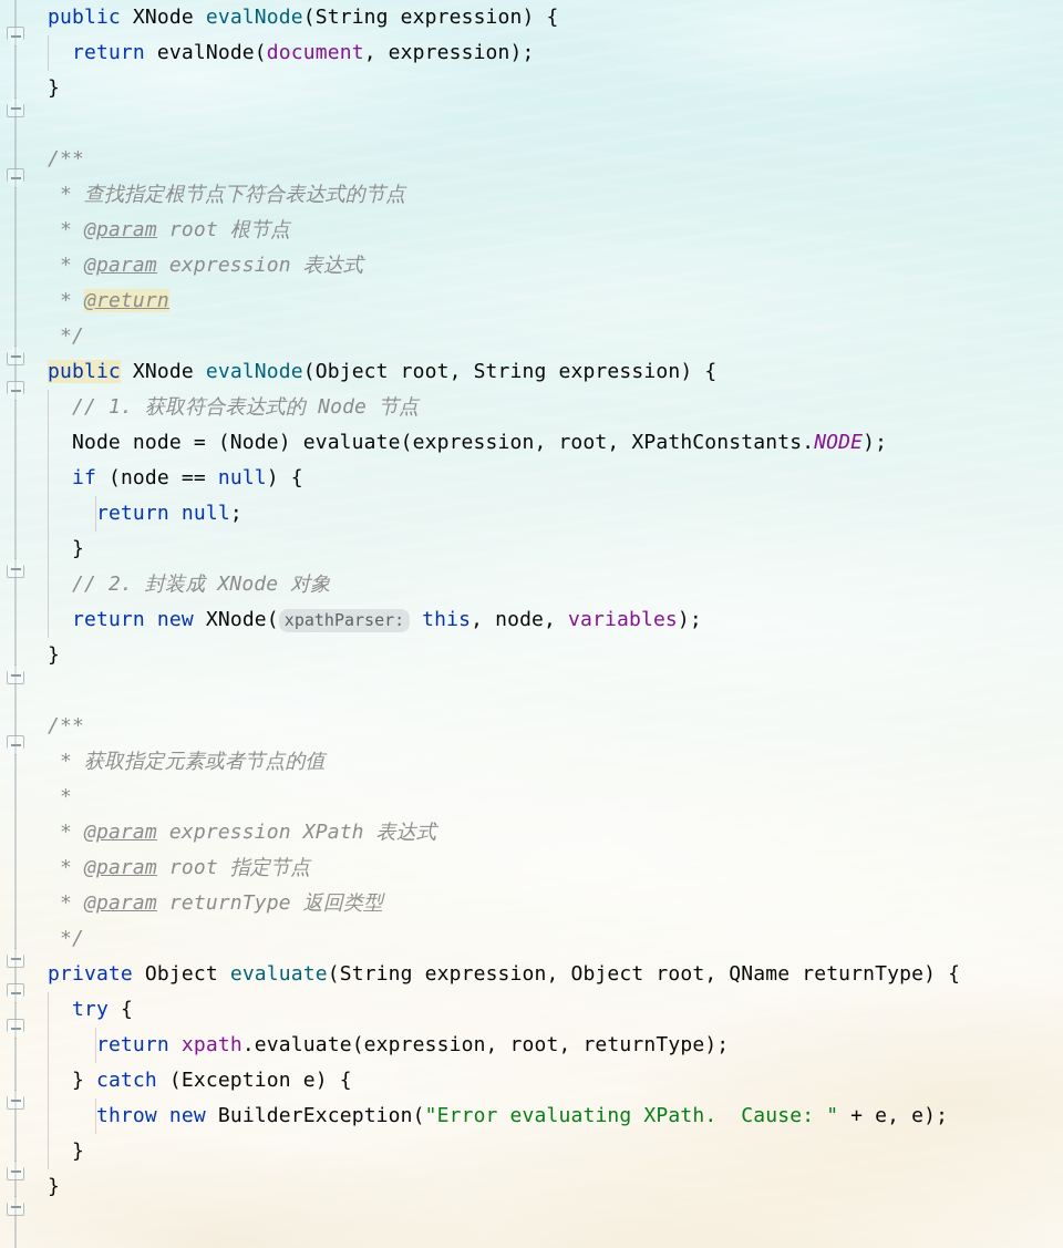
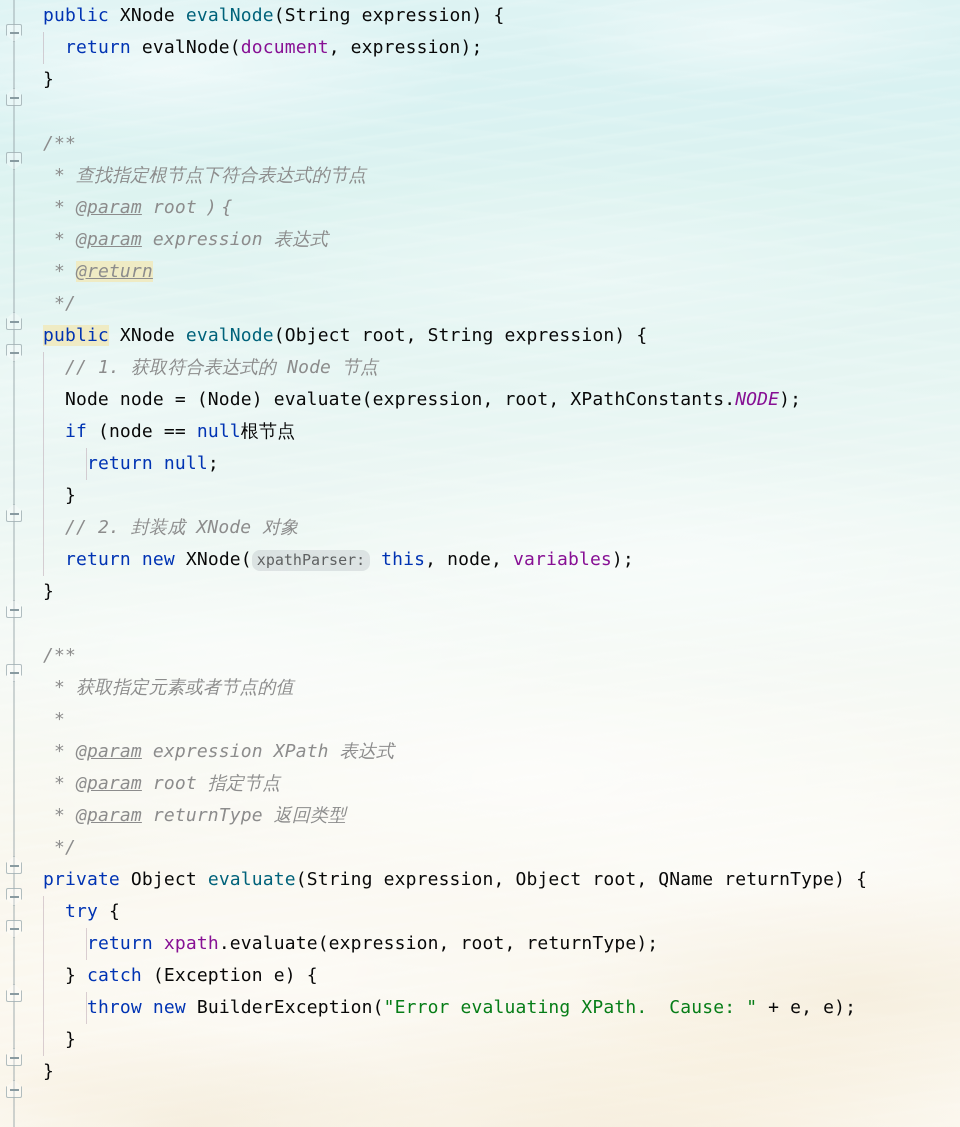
  public XNode evalNode(String expression) {
  return evalNode(document, expression);
  }
  /**
  * 查找指定根节点下符合表达式的节点
- * @param root 根节点
+ * @param root ) {
  * @param expression 表达式
  * @return
  */
  public XNode evalNode(Object root, String expression) {
  // 1. 获取符合表达式的 Node 节点
  Node node = (Node) evaluate(expression, root, XPathConstants.NODE);
- if (node == null) {
+ if (node == null根节点
  return null;
  }
  // 2. 封装成 XNode 对象
  return new XNode( xpathParser: this, node, variables);
  }
  /**
  * 获取指定元素或者节点的值
  *
  * @param expression XPath 表达式
  * @param root 指定节点
  * @param returnType 返回类型
  */
  private Object evaluate(String expression, Object root, QName returnType) {
  try {
  return xpath.evaluate(expression, root, returnType);
  } catch (Exception e) {
  throw new BuilderException("Error evaluating XPath. Cause: " + e, e);
  }
  }
